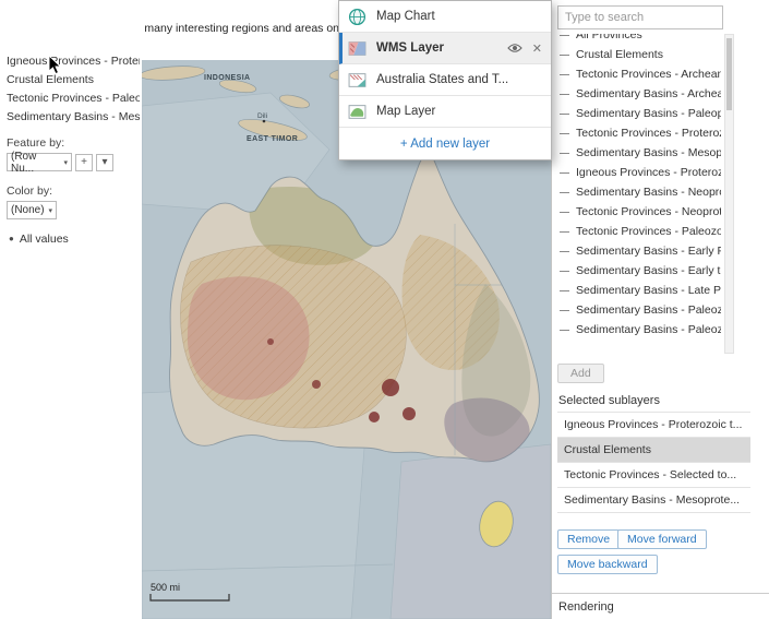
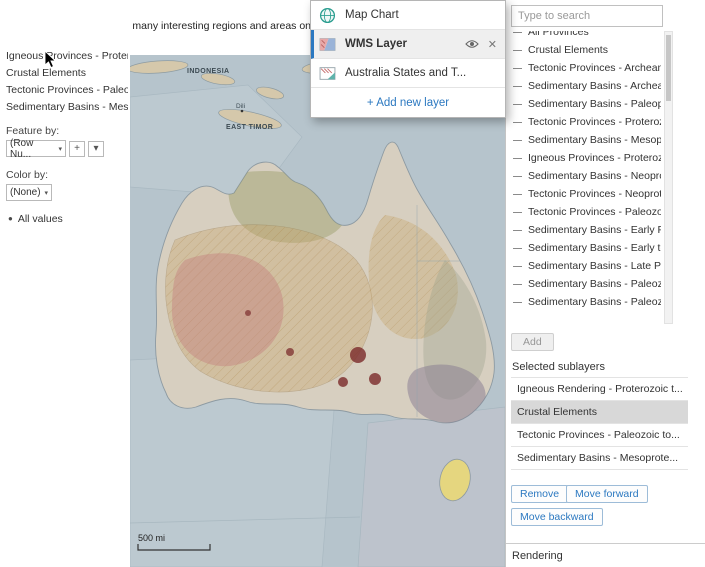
  500 mi
  Igneousrovinces - Prote
  Crustal Elements
  Tectonic Provinces - Paleo
  Sedimentary Basins - Mes
  Feature by:
  (Row Nu...
  +
  ▾
  Color by:
  (None)
  ●
  All values
  Map Chart
  WMS Layer
  ✕
  Australia States and T...
- Map Layer
  + Add new layer
  Type to search
  All Provinces
  Crustal Elements
  Tectonic Provinces - Archean
  Sedimentary Basins - Archea
  Sedimentary Basins - Paleop
  Tectonic Provinces - Protero
  Sedimentary Basins - Mesop
  Igneous Provinces - Proteroz
  Sedimentary Basins - Neopr
  Tectonic Provinces - Neoprot
  Tectonic Provinces - Paleozo
  Sedimentary Basins - Early
  Sedimentary Basins - Early t
  Sedimentary Basins - Late P
  Sedimentary Basins - Paleoz
  Sedimentary Basins - Paleoz
  Add
  Selected sublayers
- Igneous Provinces - Proterozoic t...
+ Igneous Rendering - Proterozoic t...
  Crustal Elements
- Tectonic Provinces - Selected to...
+ Tectonic Provinces - Paleozoic to...
  Sedimentary Basins - Mesoprote...
  Remove
  Move forward
  Move backward
  Rendering
